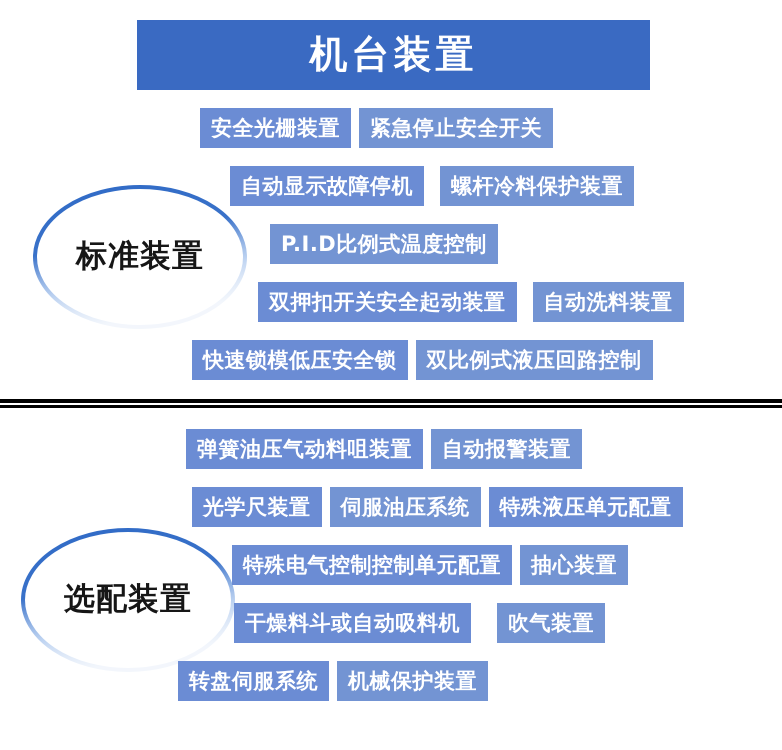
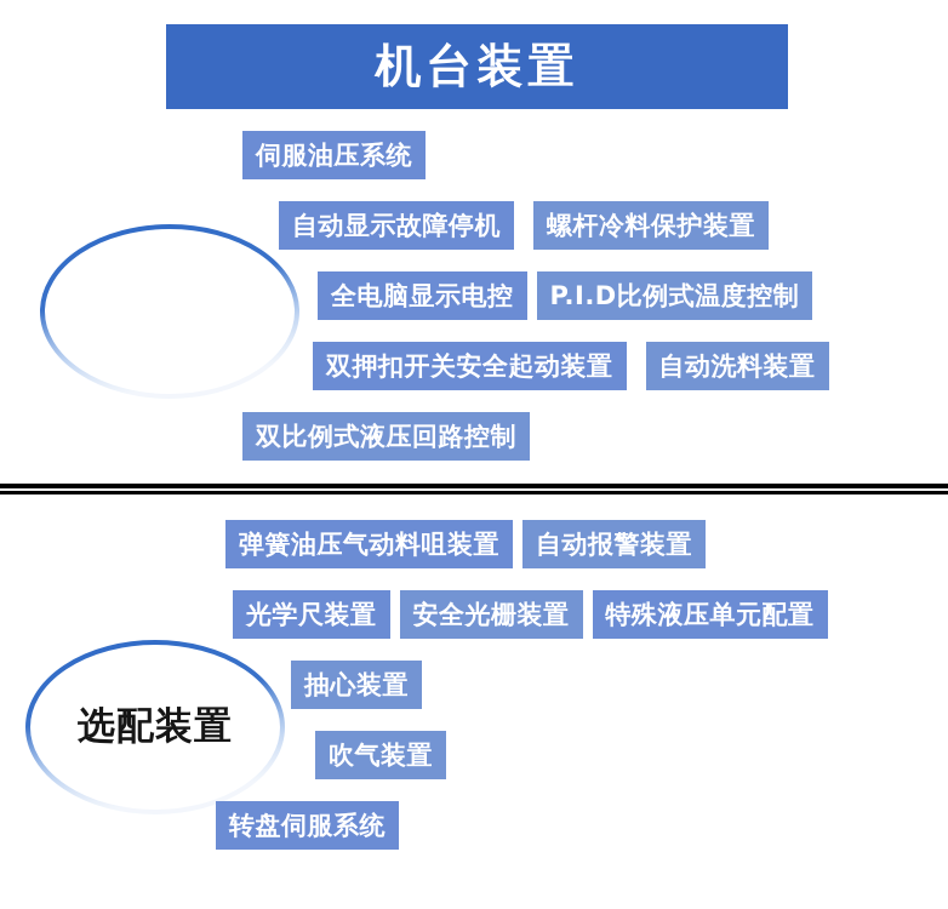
  机台装置
- 标准装置
- 安全光栅装置
+ 伺服油压系统
- 紧急停止安全开关
  自动显示故障停机
  螺杆冷料保护装置
+ 全电脑显示电控
  P.I.D比例式温度控制
  双押扣开关安全起动装置
  自动洗料装置
- 快速锁模低压安全锁
  双比例式液压回路控制
  选配装置
  弹簧油压气动料咀装置
  自动报警装置
  光学尺装置
- 伺服油压系统
+ 安全光栅装置
  特殊液压单元配置
- 特殊电气控制控制单元配置
  抽心装置
- 干燥料斗或自动吸料机
  吹气装置
  转盘伺服系统
- 机械保护装置
